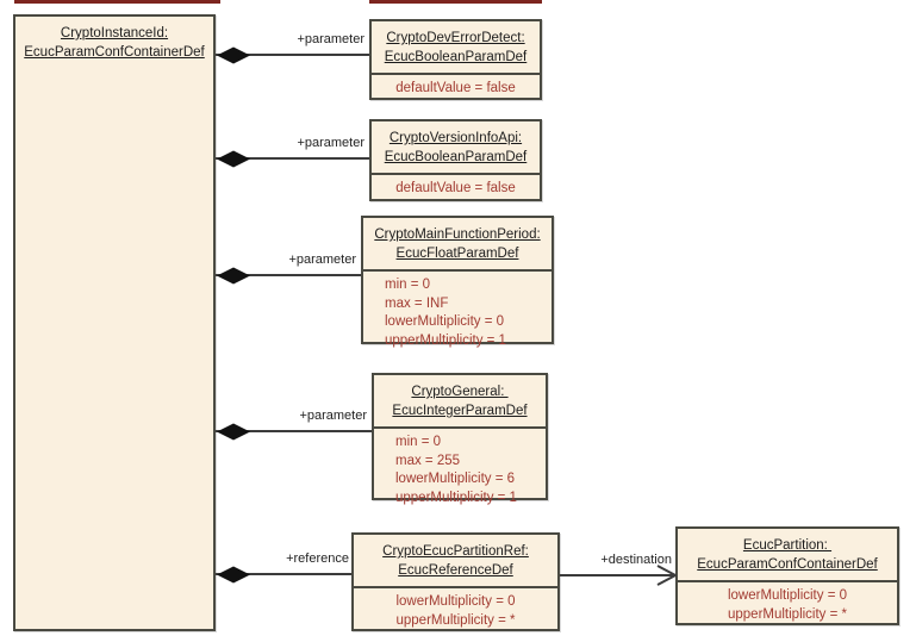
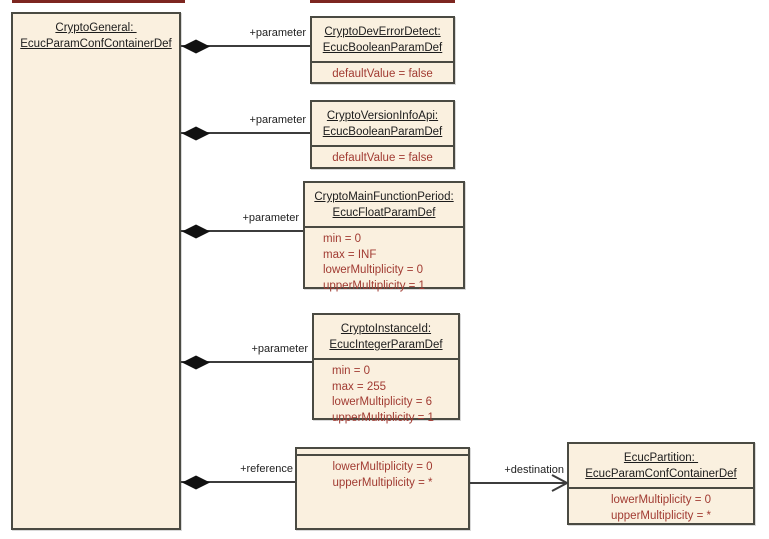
- CryptoInstanceId:
+ CryptoGeneral:
  EcucParamConfContainerDef
  CryptoDevErrorDetect:
  EcucBooleanParamDef
  defaultValue = false
  CryptoVersionInfoApi:
  EcucBooleanParamDef
  defaultValue = false
  CryptoMainFunctionPeriod:
  EcucFloatParamDef
  min = 0
  max = INF
  lowerMultiplicity = 0
  upperMultiplicity = 1
- CryptoGeneral:
+ CryptoInstanceId:
  EcucIntegerParamDef
  min = 0
  max = 255
  lowerMultiplicity = 6
  upperMultiplicity = 1
- CryptoEcucPartitionRef:
- EcucReferenceDef
  lowerMultiplicity = 0
  upperMultiplicity = *
  EcucPartition:
  EcucParamConfContainerDef
  lowerMultiplicity = 0
  upperMultiplicity = *
  +parameter
  +parameter
  +parameter
  +parameter
  +reference
  +destination
